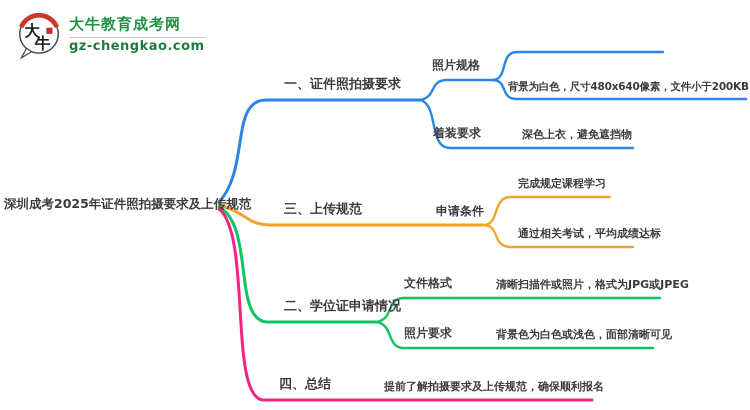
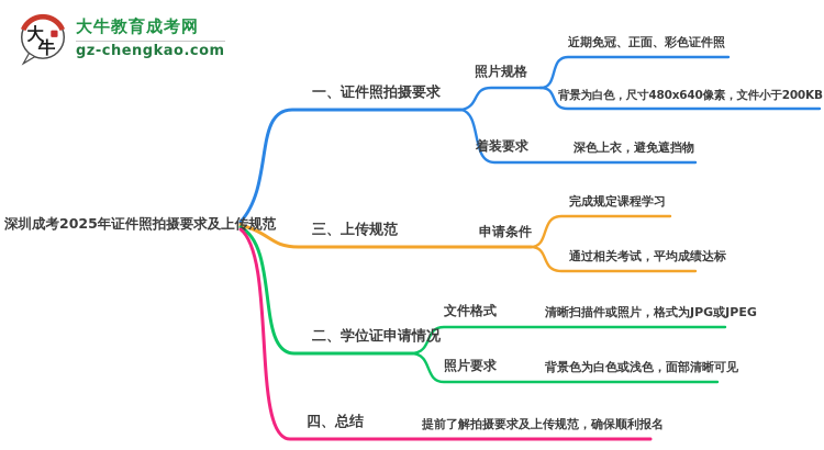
  大
  牛
  大牛教育成考网
  gz-chengkao.com
  深圳成考2025年证件照拍摄要求及上传规范
  一、证件照拍摄要求
  照片规格
+ 近期免冠、正面、彩色证件照
  背景为白色，尺寸480x640像素，文件小于200KB
  着装要求
  深色上衣，避免遮挡物
  三、上传规范
  申请条件
  完成规定课程学习
  通过相关考试，平均成绩达标
  二、学位证申请情况
  文件格式
  清晰扫描件或照片，格式为JPG或JPEG
  照片要求
  背景色为白色或浅色，面部清晰可见
  四、总结
  提前了解拍摄要求及上传规范，确保顺利报名
